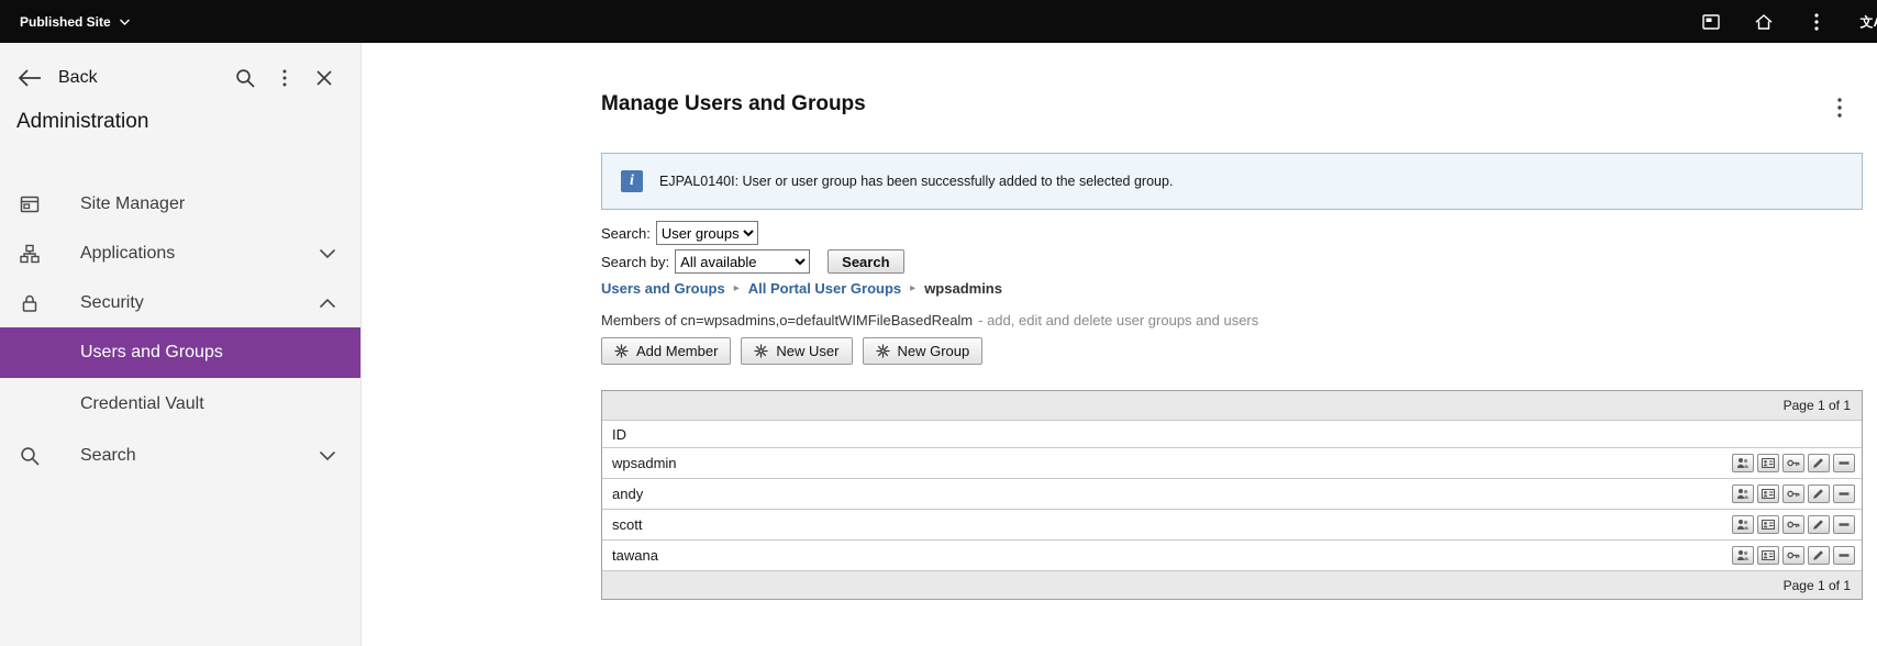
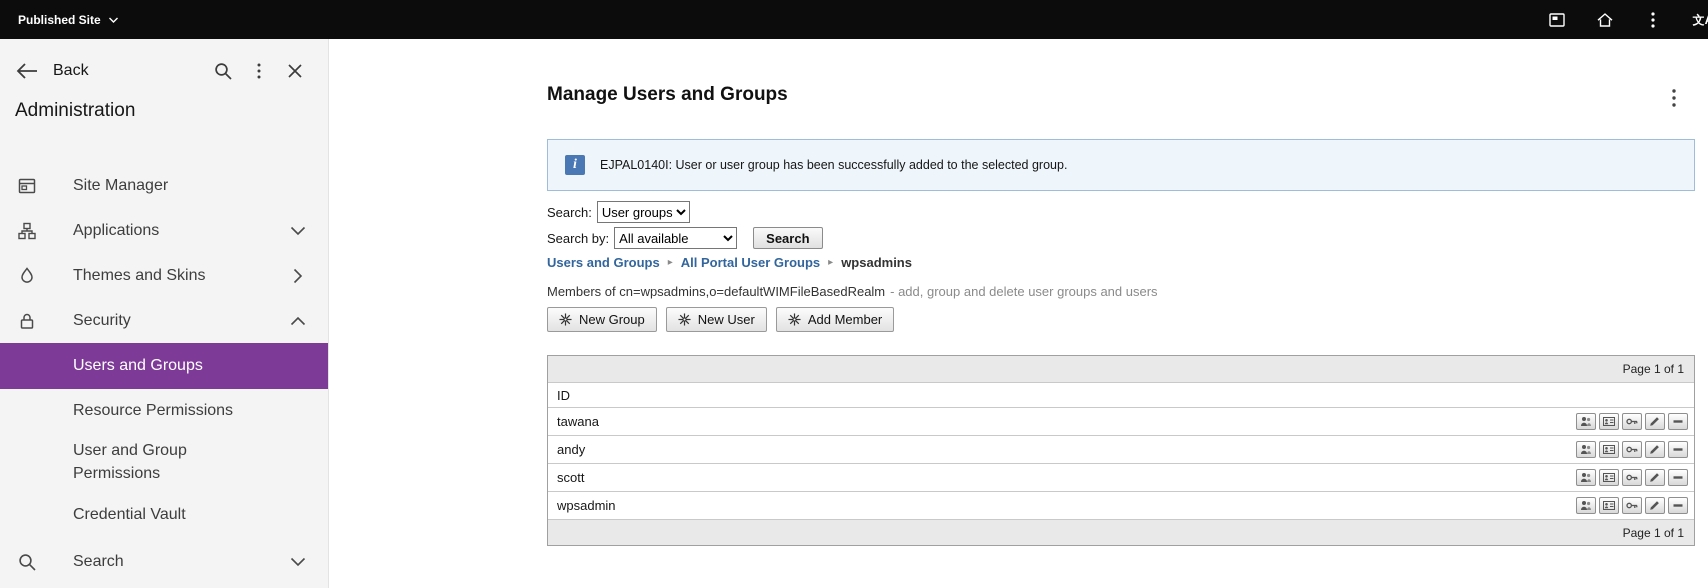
  Published Site
  Back
  Administration
  Site Manager
  Applications
+ Themes and Skins
  Security
  Users and Groups
+ Resource Permissions
+ User and Group Permissions
  Credential Vault
  Search
  Manage Users and Groups
  i
  EJPAL0140I: User or user group has been successfully added to the selected group.
  Search:
  User groups
  Search by:
  All available
  Search
  Users and Groups
  ▸
  All Portal User Groups
  ▸
  wpsadmins
- Members of cn=wpsadmins,o=defaultWIMFileBasedRealm - add, edit and delete user groups and users
+ Members of cn=wpsadmins,o=defaultWIMFileBasedRealm - add, group and delete user groups and users
- Add Member
+ New Group
  New User
- New Group
+ Add Member
  Page 1 of 1
  ID
- wpsadmin
+ tawana
  andy
  scott
- tawana
+ wpsadmin
  Page 1 of 1
